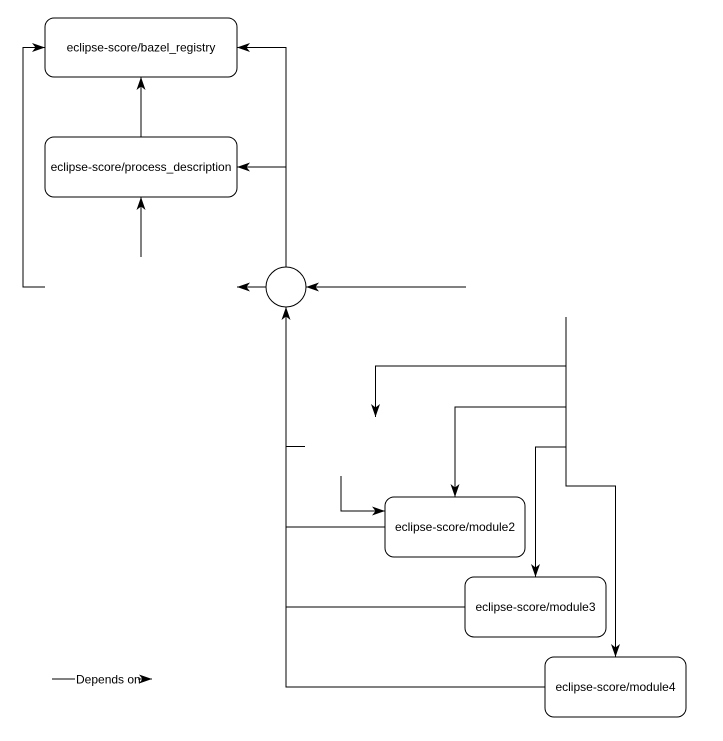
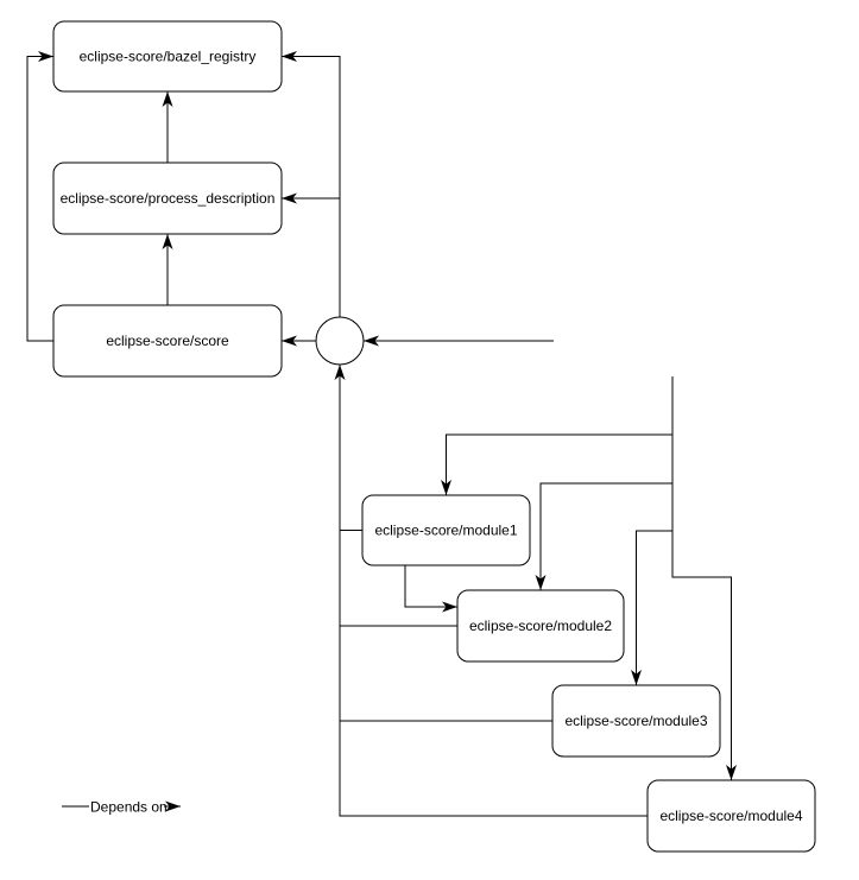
  eclipse-score/bazel_registry
  eclipse-score/process_description
+ eclipse-score/score
+ eclipse-score/module1
  eclipse-score/module2
  eclipse-score/module3
  eclipse-score/module4
  Depends on
